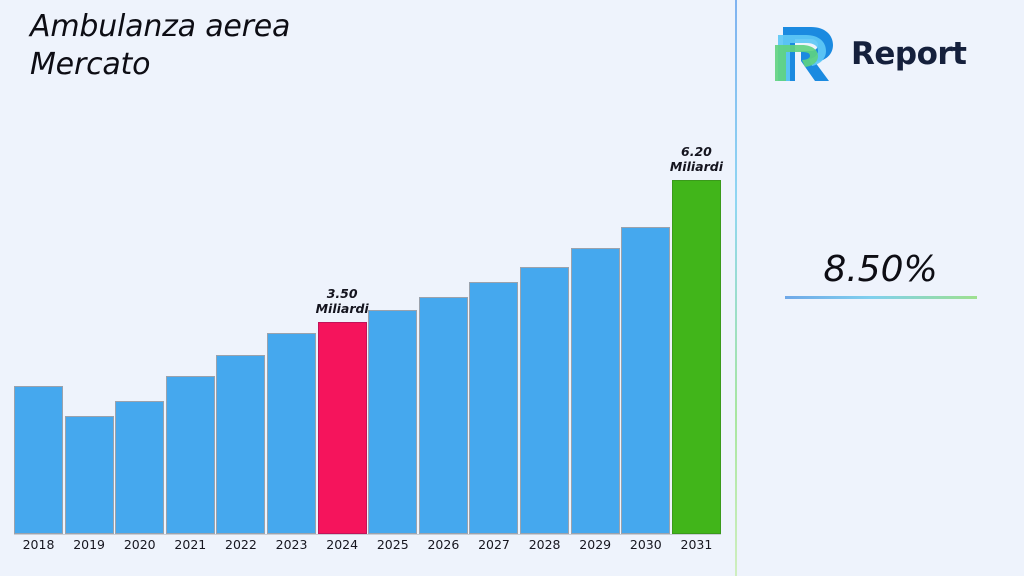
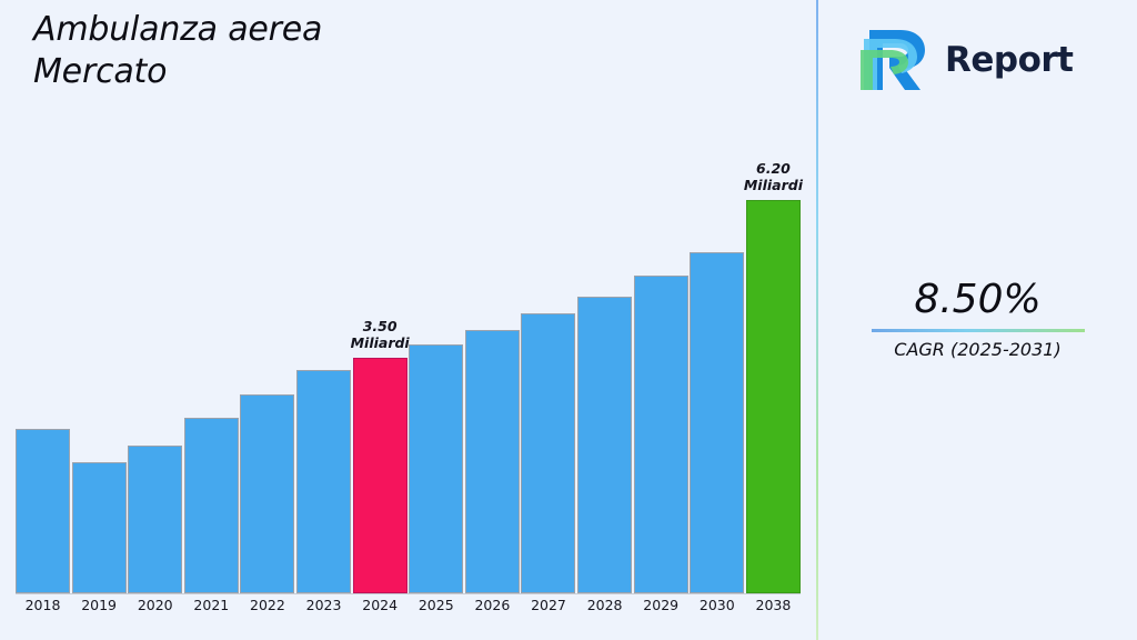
  Ambulanza aerea
  Mercato
  3.50
  Miliardi
  6.20
  Miliardi
  2018
  2019
  2020
  2021
  2022
  2023
  2024
  2025
  2026
  2027
  2028
  2029
  2030
- 2031
+ 2038
  Report
  8.50%
+ CAGR (2025-2031)
